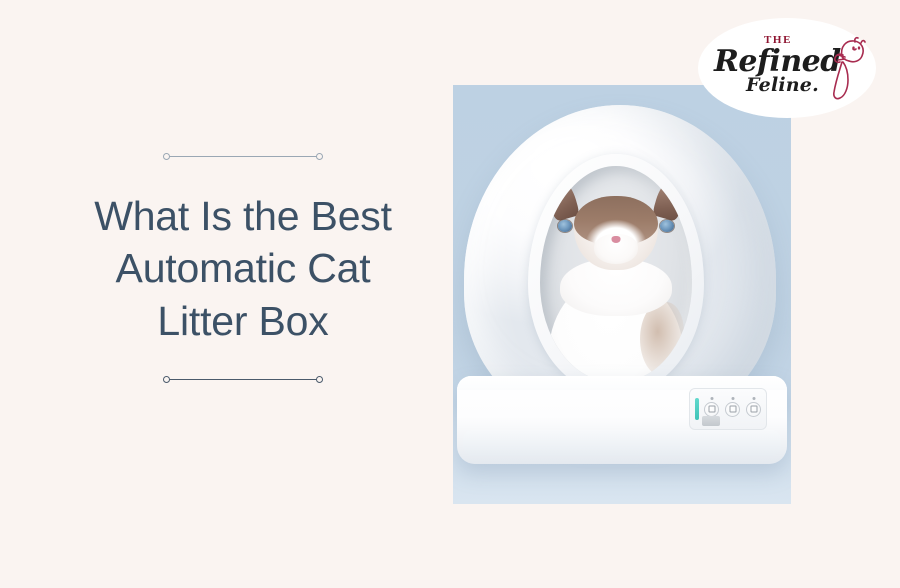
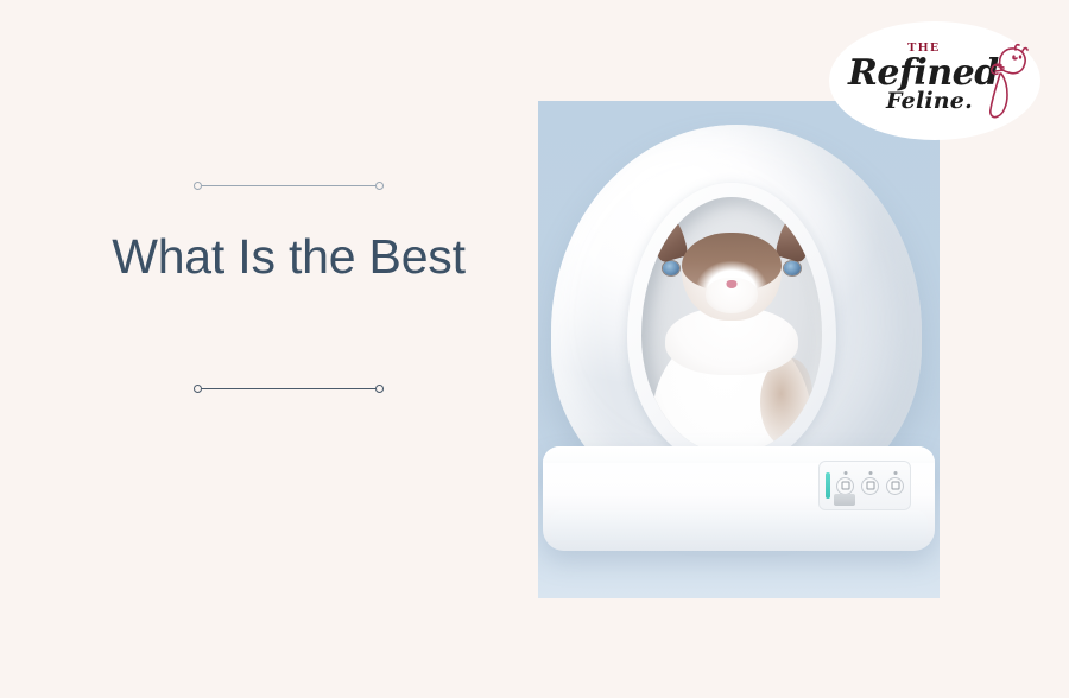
  What Is the Best
- Automatic Cat
- Litter Box
  THE
  Refined
  Feline.
